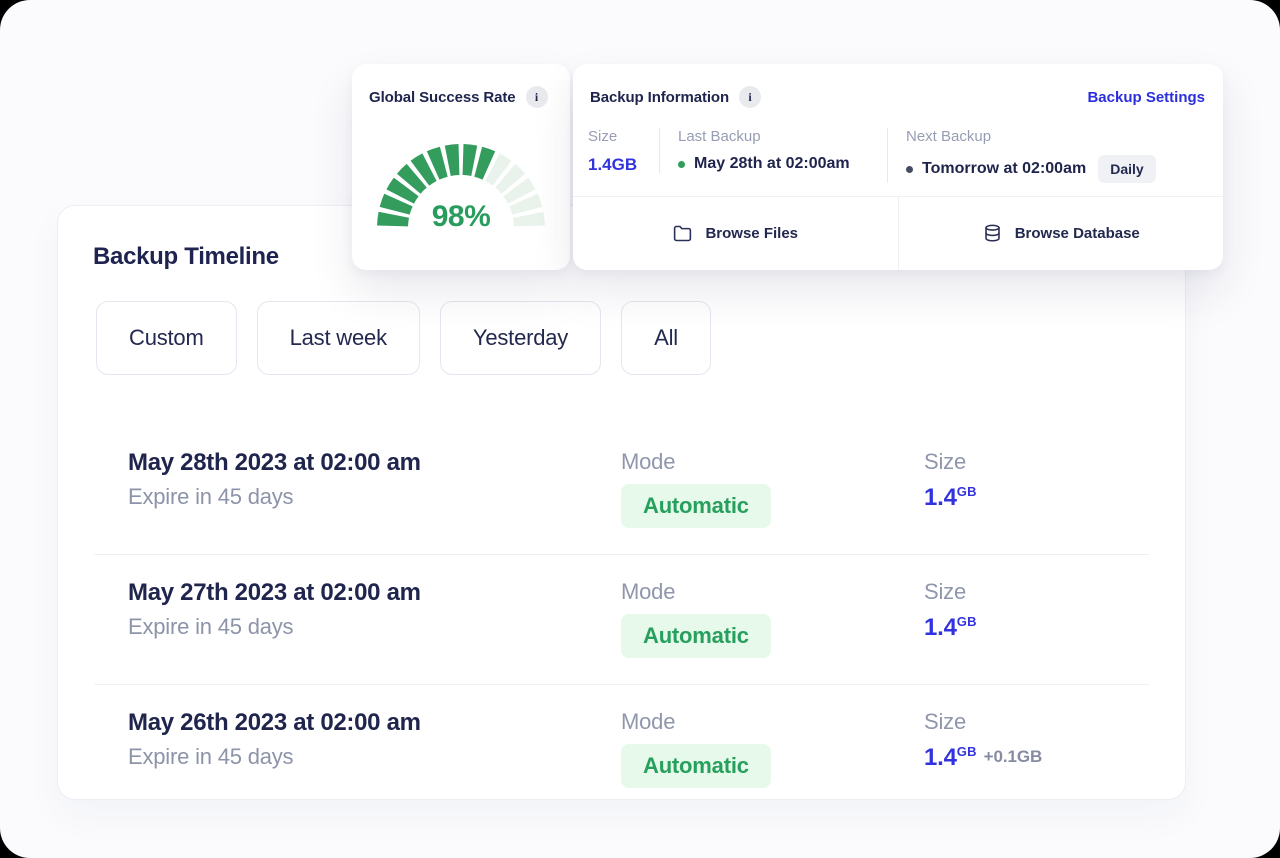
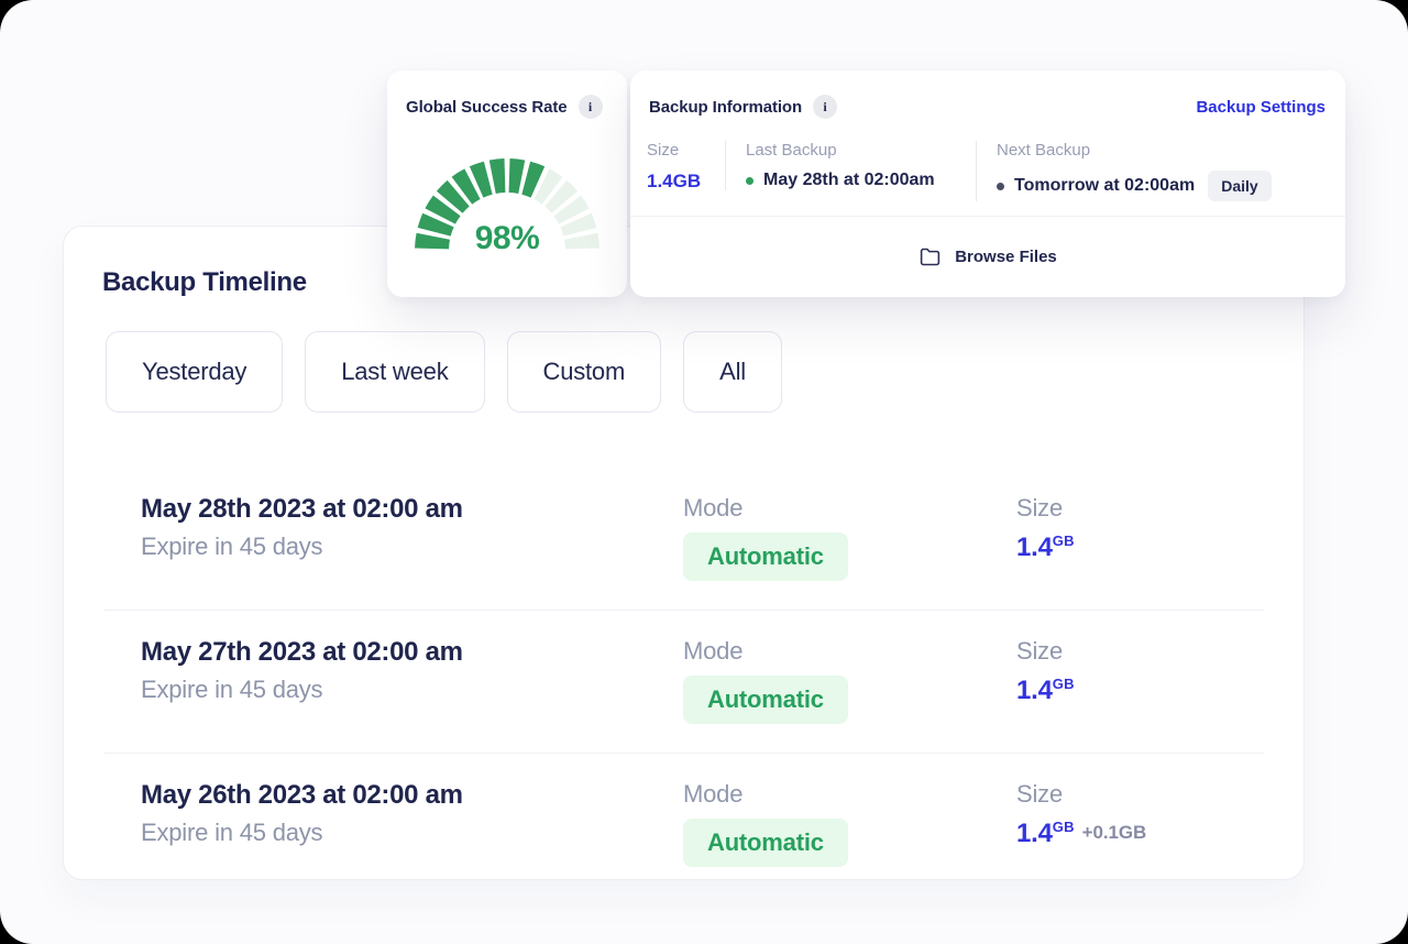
  Global Success Rate
  i
  98%
  Backup Information
  i
  Backup Settings
  Size
  1.4GB
  Last Backup
  May 28th at 02:00am
  Next Backup
  Tomorrow at 02:00am
  Daily
  Browse Files
- Browse Database
  Backup Timeline
- Custom
+ Yesterday
  Last week
- Yesterday
+ Custom
  All
  May 28th 2023 at 02:00 am
  Expire in 45 days
  Mode
  Automatic
  Size
  1.4GB
  May 27th 2023 at 02:00 am
  Expire in 45 days
  Mode
  Automatic
  Size
  1.4GB
  May 26th 2023 at 02:00 am
  Expire in 45 days
  Mode
  Automatic
  Size
  1.4GB +0.1GB
